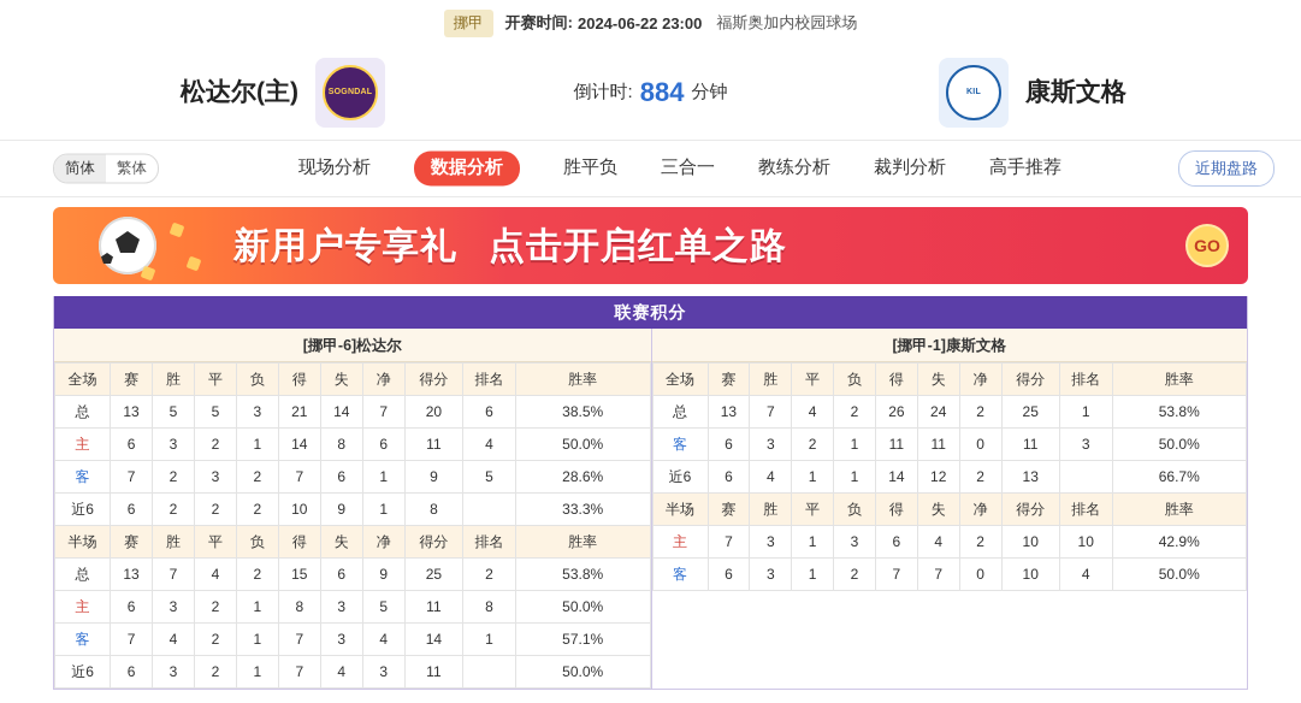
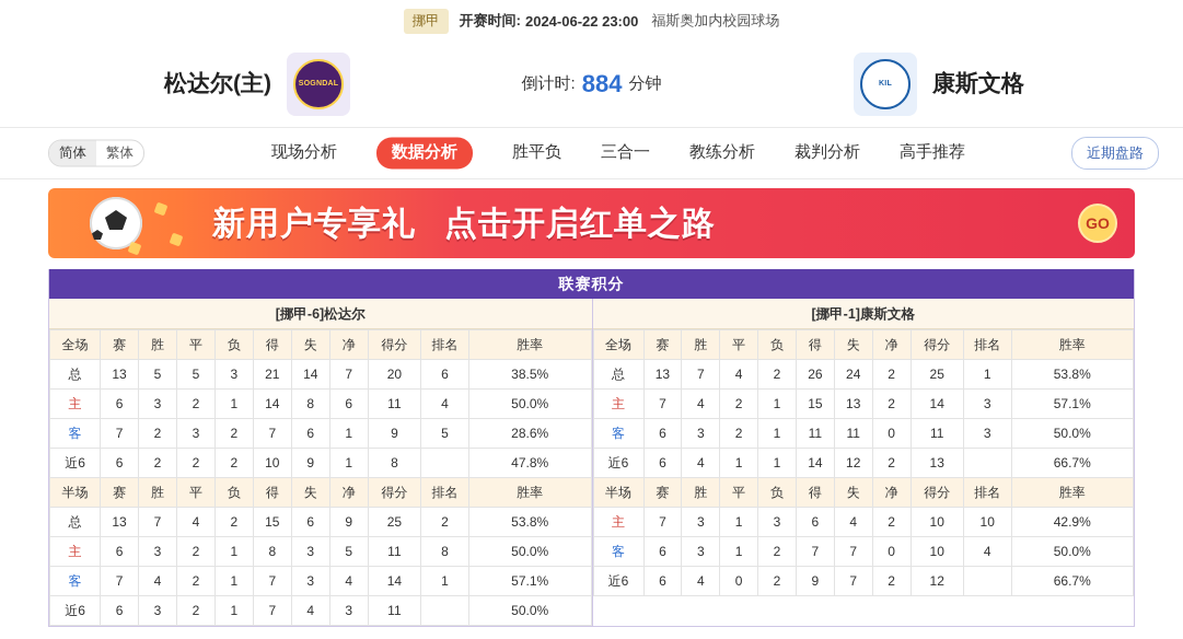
  挪甲
  开赛时间:
  2024-06-22 23:00
  福斯奥加内校园球场
  倒计时:
  884
  分钟
  松达尔(主)
  康斯文格
  简体
  繁体
  现场分析
  数据分析
  胜平负
  三合一
  教练分析
  裁判分析
  高手推荐
  近期盘路
  新用户专享礼
  点击开启红单之路
  GO
  联赛积分
  [挪甲-6]松达尔
  全场	赛	胜	平	负	得	失	净	得分	排名	胜率
  总	13	5	5	3	21	14	7	20	6	38.5%
  主	6	3	2	1	14	8	6	11	4	50.0%
  客	7	2	3	2	7	6	1	9	5	28.6%
- 近6	6	2	2	2	10	9	1	8		33.3%
+ 近6	6	2	2	2	10	9	1	8		47.8%
  半场	赛	胜	平	负	得	失	净	得分	排名	胜率
  总	13	7	4	2	15	6	9	25	2	53.8%
  主	6	3	2	1	8	3	5	11	8	50.0%
  客	7	4	2	1	7	3	4	14	1	57.1%
  近6	6	3	2	1	7	4	3	11		50.0%
  [挪甲-1]康斯文格
  全场	赛	胜	平	负	得	失	净	得分	排名	胜率
  总	13	7	4	2	26	24	2	25	1	53.8%
+ 主	7	4	2	1	15	13	2	14	3	57.1%
  客	6	3	2	1	11	11	0	11	3	50.0%
  近6	6	4	1	1	14	12	2	13		66.7%
  半场	赛	胜	平	负	得	失	净	得分	排名	胜率
  主	7	3	1	3	6	4	2	10	10	42.9%
  客	6	3	1	2	7	7	0	10	4	50.0%
+ 近6	6	4	0	2	9	7	2	12		66.7%
